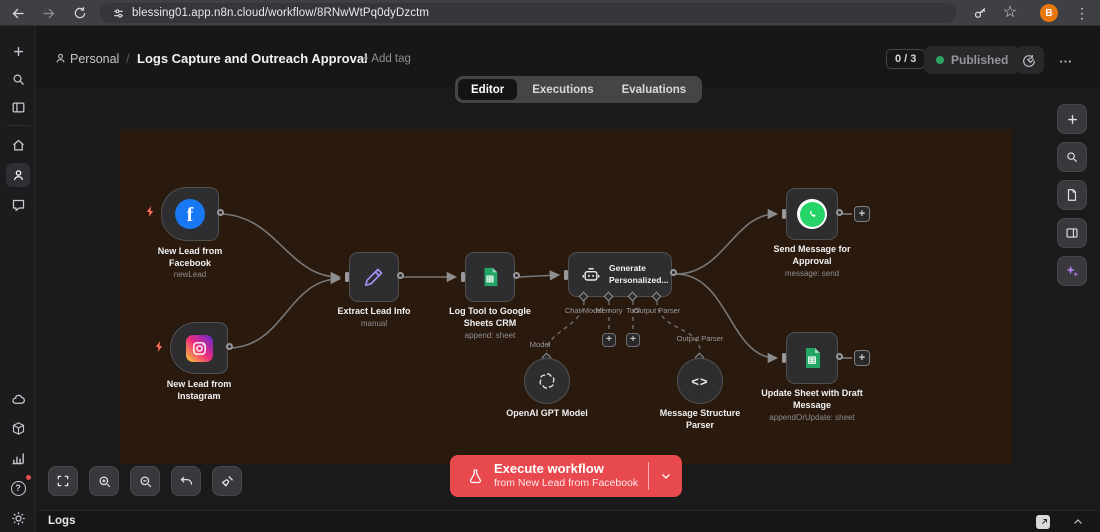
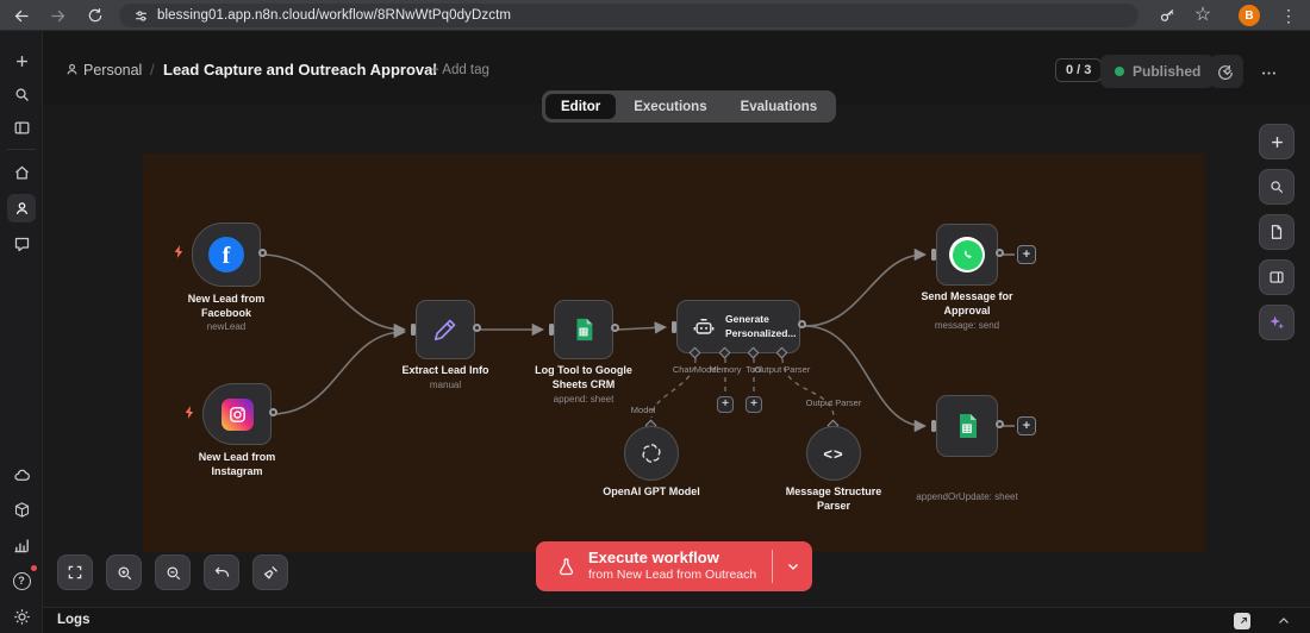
  blessing01.app.n8n.cloud/workflow/8RNwWtPq0dyDzctm
  ☆
  B
  ⋮
  ?
  Personal
  /
- Logs Capture and Outreach Approval
+ Lead Capture and Outreach Approval
  + Add tag
  0 / 3
  Published
  Editor
  Executions
  Evaluations
  f
  New Lead from Facebook
  newLead
  New Lead from Instagram
  Extract Lead Info
  manual
  Log Tool to Google Sheets CRM
  append: sheet
  Generate Personalized...
  Chat Model
  Memory
  Tool
  Output Parser
  +
  +
  Model
  OpenAI GPT Model
  Output Parser
  <>
  Message Structure Parser
  +
  Send Message for Approval
  message: send
  +
- Update Sheet with Draft Message
  appendOrUpdate: sheet
  Execute workflow
- from New Lead from Facebook
+ from New Lead from Outreach
  Logs
